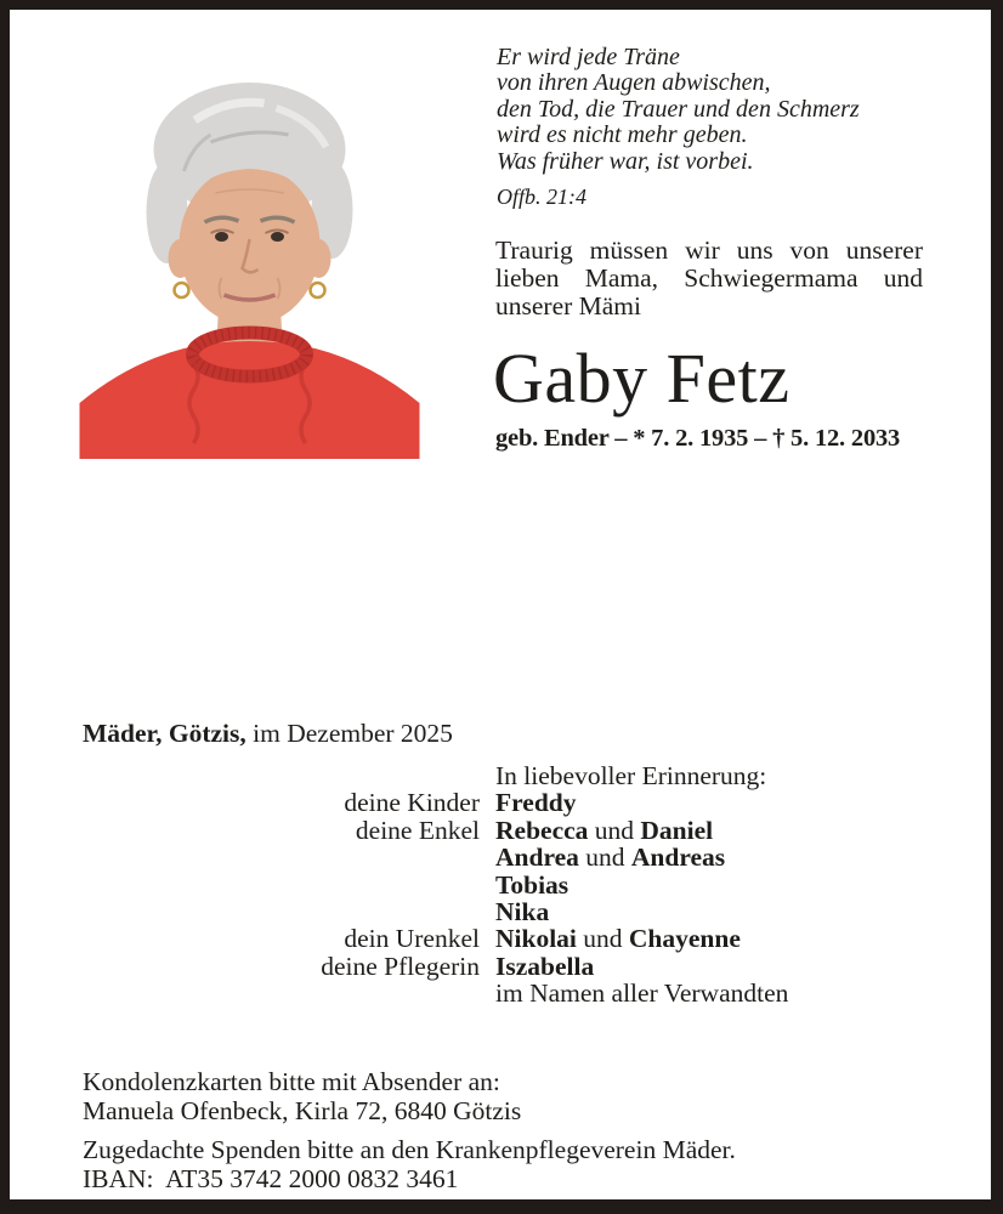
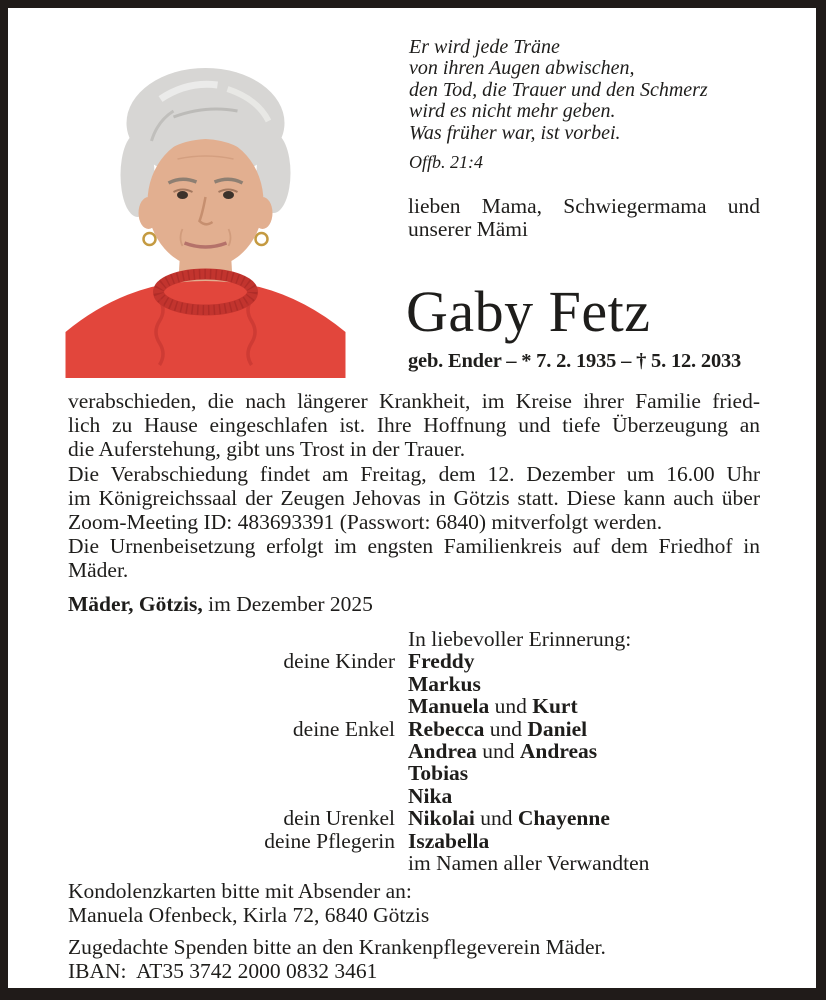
  Er wird jede Träne
  von ihren Augen abwischen,
  den Tod, die Trauer und den Schmerz
  wird es nicht mehr geben.
  Was früher war, ist vorbei.
  Offb. 21:4
- Traurig müssen wir uns von unserer
  lieben Mama, Schwiegermama und
  unserer Mämi
  Gaby Fetz
  geb. Ender – * 7. 2. 1935 – † 5. 12. 2033
+ verabschieden, die nach längerer Krankheit, im Kreise ihrer Familie fried-
+ lich zu Hause eingeschlafen ist. Ihre Hoffnung und tiefe Überzeugung an
+ die Auferstehung, gibt uns Trost in der Trauer.
+ Die Verabschiedung findet am Freitag, dem 12. Dezember um 16.00 Uhr
+ im Königreichssaal der Zeugen Jehovas in Götzis statt. Diese kann auch über
+ Zoom-Meeting ID: 483693391 (Passwort: 6840) mitverfolgt werden.
+ Die Urnenbeisetzung erfolgt im engsten Familienkreis auf dem Friedhof in
+ Mäder.
  Mäder, Götzis, im Dezember 2025
  In liebevoller Erinnerung:
  deine Kinder
  Freddy
+ Markus
+ Manuela und Kurt
  deine Enkel
  Rebecca und Daniel
  Andrea und Andreas
  Tobias
  Nika
  dein Urenkel
  Nikolai und Chayenne
  deine Pflegerin
  Iszabella
  im Namen aller Verwandten
  Kondolenzkarten bitte mit Absender an:
  Manuela Ofenbeck, Kirla 72, 6840 Götzis
  Zugedachte Spenden bitte an den Krankenpflegeverein Mäder.
  IBAN: AT35 3742 2000 0832 3461
